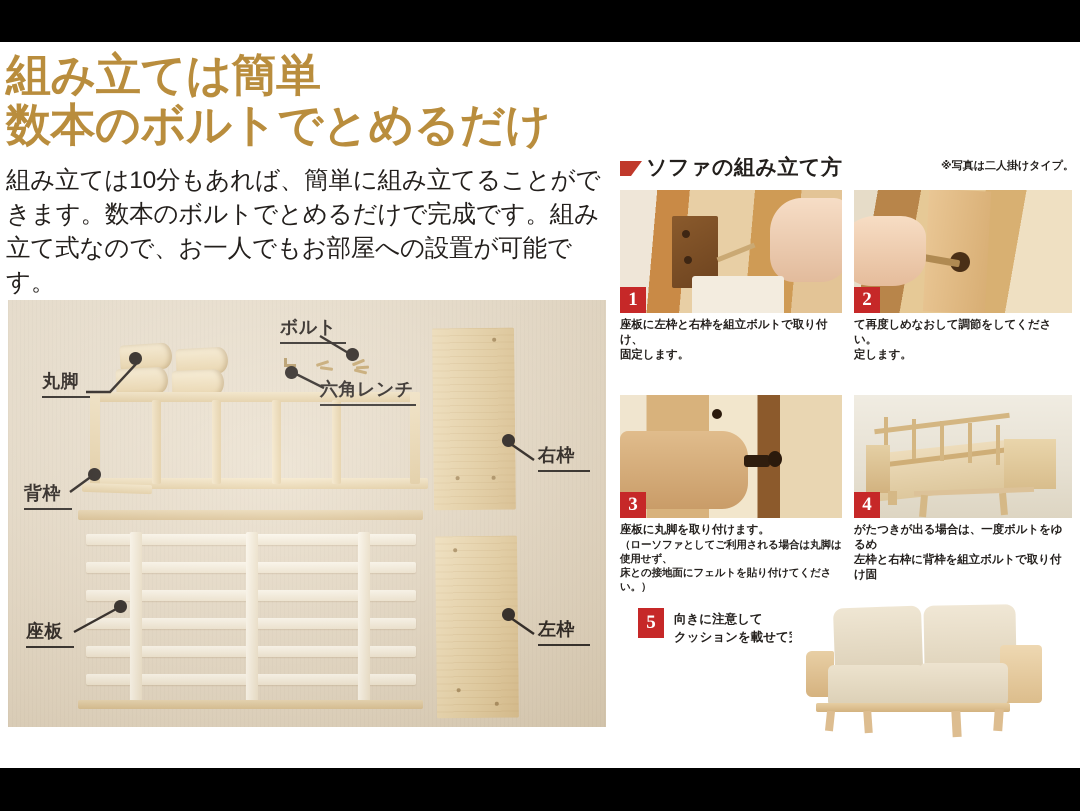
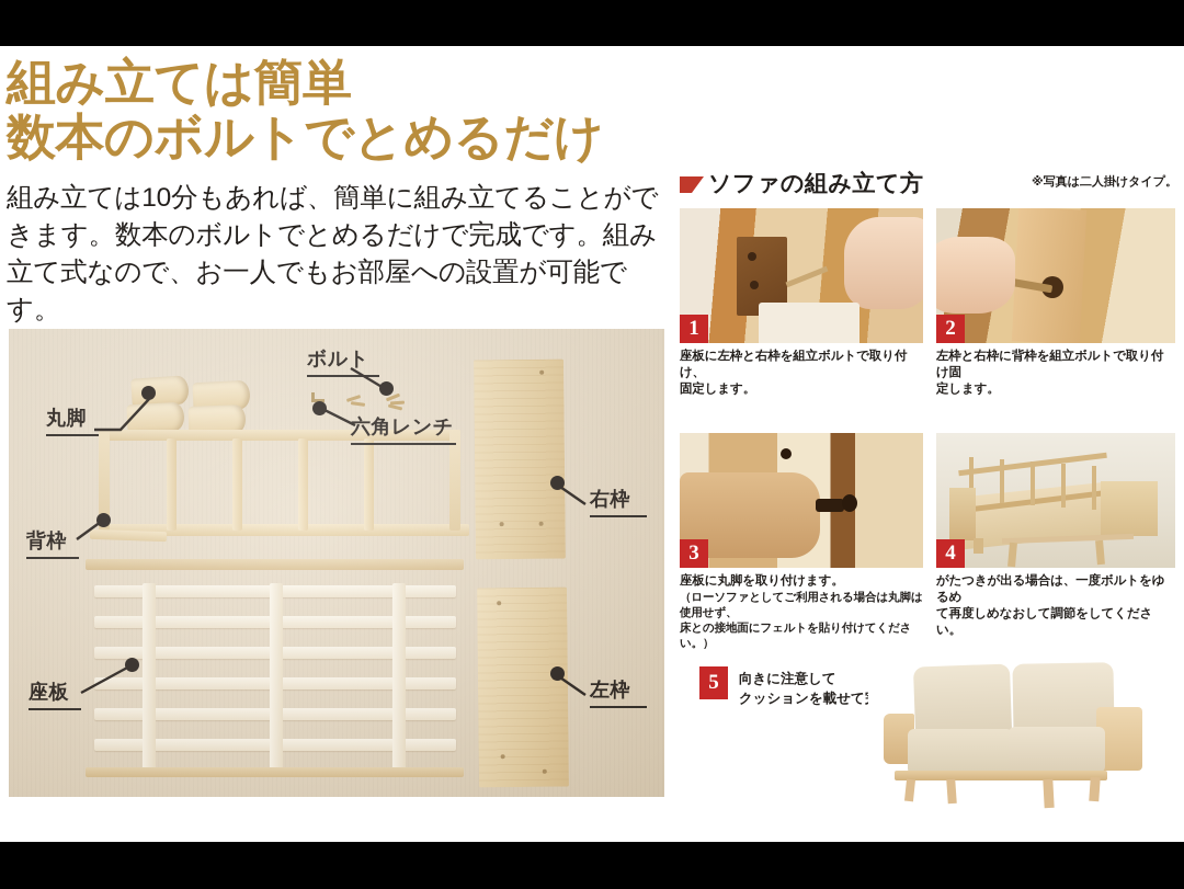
  組み立ては簡単
  数本のボルトでとめるだけ
  組み立ては10分もあれば、簡単に組み立てることができます。数本のボルトでとめるだけで完成です。組み立て式なので、お一人でもお部屋への設置が可能です。
  ソファの組み立て方
  ※写真は二人掛けタイプ。
  1
  座板に左枠と右枠を組立ボルトで取り付け、
  固定します。
  2
- て再度しめなおして調節をしてください。
+ 左枠と右枠に背枠を組立ボルトで取り付け固
  定します。
  3
  座板に丸脚を取り付けます。
  （ローソファとしてご利用される場合は丸脚は使用せず、
  床との接地面にフェルトを貼り付けてください。）
  4
  がたつきが出る場合は、一度ボルトをゆるめ
- 左枠と右枠に背枠を組立ボルトで取り付け固
+ て再度しめなおして調節をしてください。
  5
  向きに注意して
  クッションを載せて
